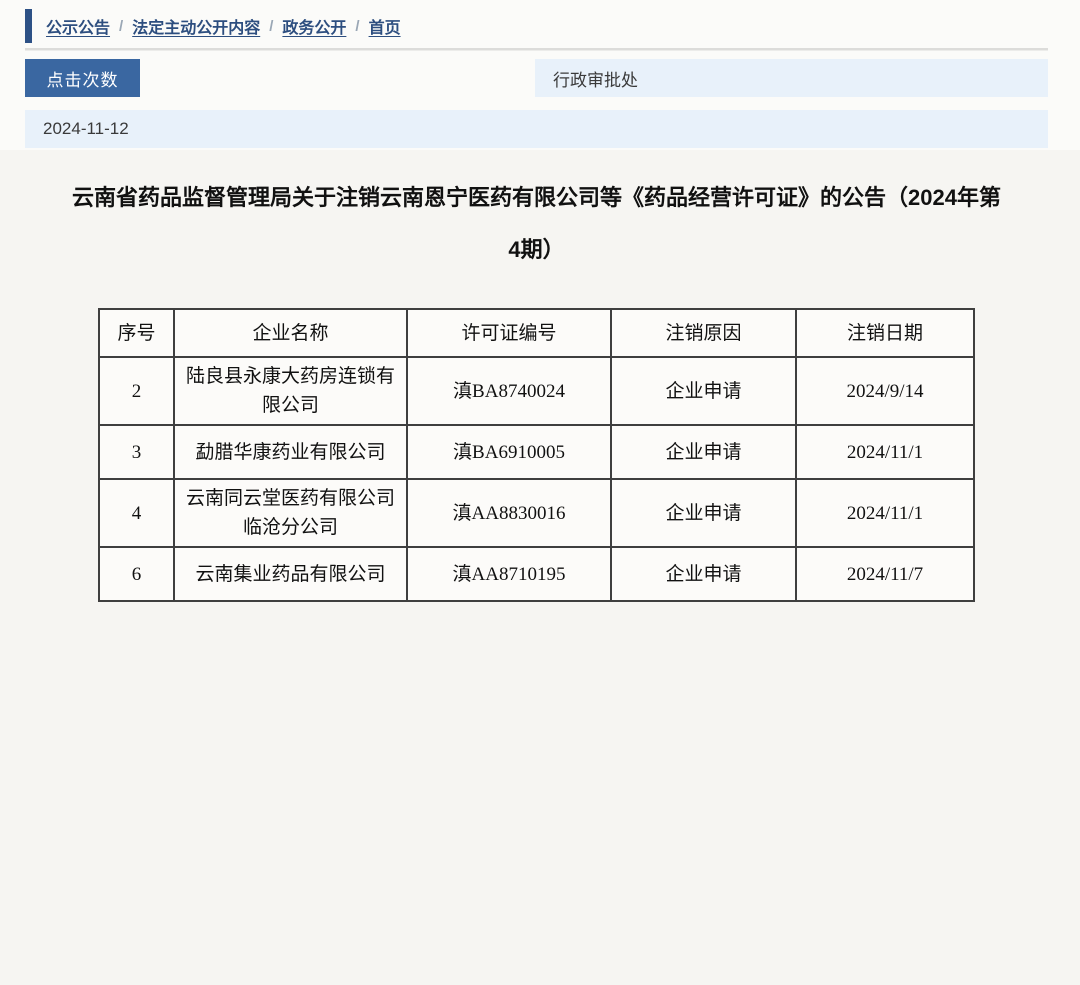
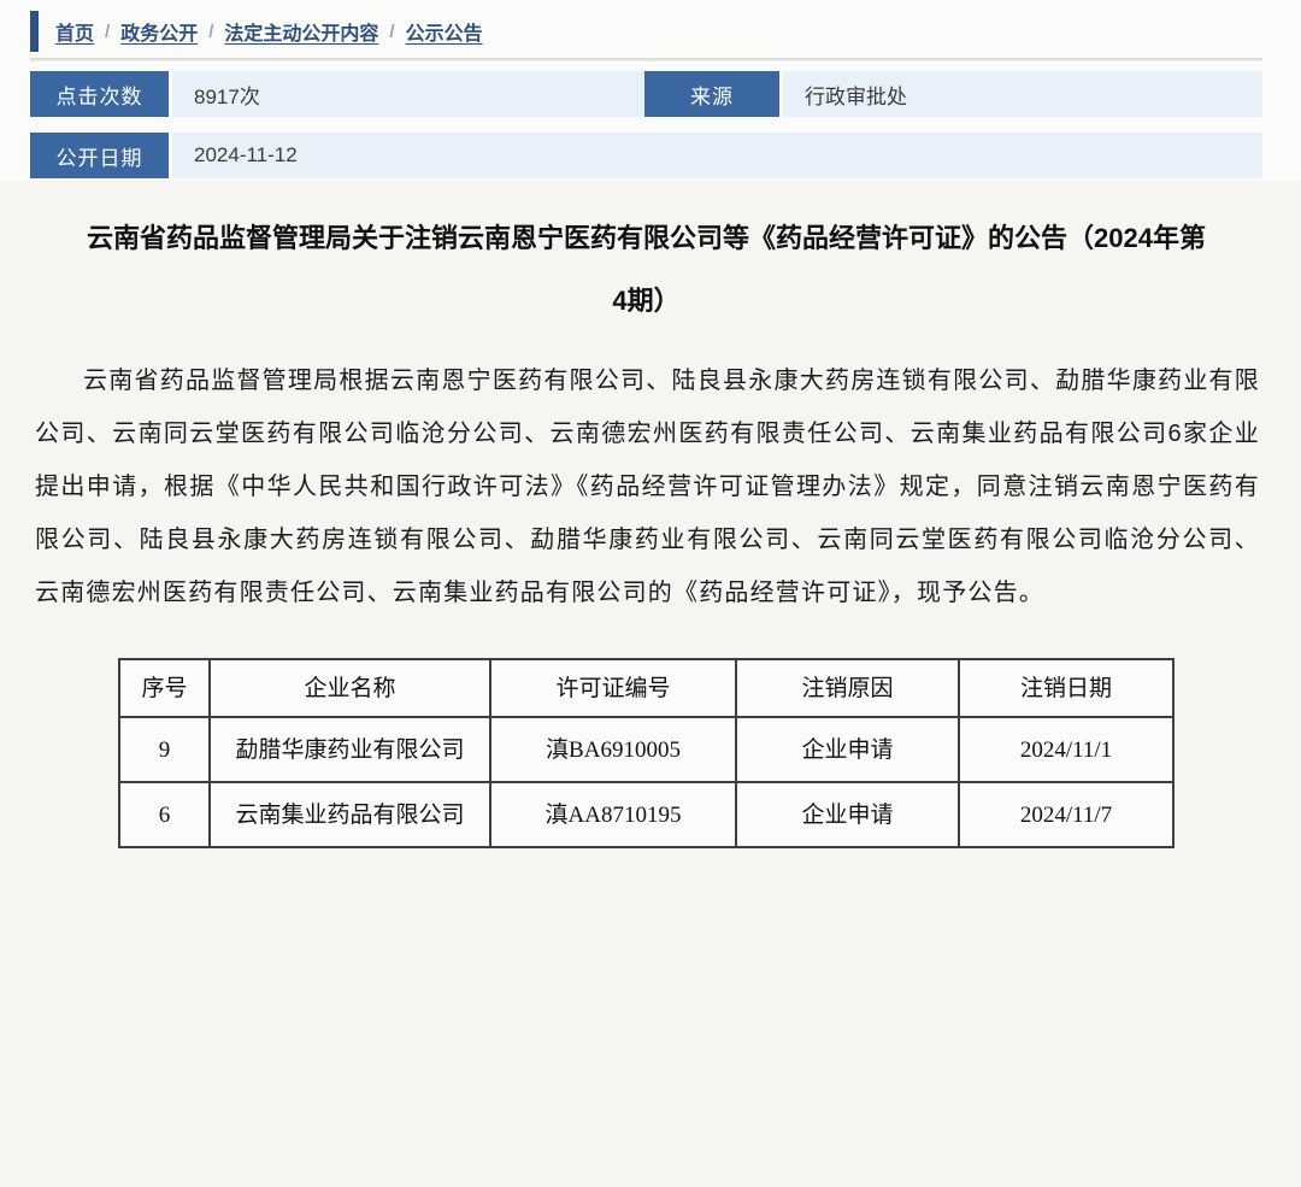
- 公示公告
+ 首页
  /
- 法定主动公开内容
+ 政务公开
  /
- 政务公开
+ 法定主动公开内容
  /
- 首页
+ 公示公告
  点击次数
+ 8917次
+ 来源
  行政审批处
+ 公开日期
  2024-11-12
  云南省药品监督管理局关于注销云南恩宁医药有限公司等《药品经营许可证》的公告（2024年第4期）
+ 云南省药品监督管理局根据云南恩宁医药有限公司、陆良县永康大药房连锁有限公司、勐腊华康药业有限公司、云南同云堂医药有限公司临沧分公司、云南德宏州医药有限责任公司、云南集业药品有限公司6家企业提出申请，根据《中华人民共和国行政许可法》《药品经营许可证管理办法》规定，同意注销云南恩宁医药有限公司、陆良县永康大药房连锁有限公司、勐腊华康药业有限公司、云南同云堂医药有限公司临沧分公司、云南德宏州医药有限责任公司、云南集业药品有限公司的《药品经营许可证》，现予公告。
  序号	企业名称	许可证编号	注销原因	注销日期
- 2	陆良县永康大药房连锁有限公司	滇BA8740024	企业申请	2024/9/14
- 3	勐腊华康药业有限公司	滇BA6910005	企业申请	2024/11/1
+ 9	勐腊华康药业有限公司	滇BA6910005	企业申请	2024/11/1
- 4	云南同云堂医药有限公司临沧分公司	滇AA8830016	企业申请	2024/11/1
  6	云南集业药品有限公司	滇AA8710195	企业申请	2024/11/7
